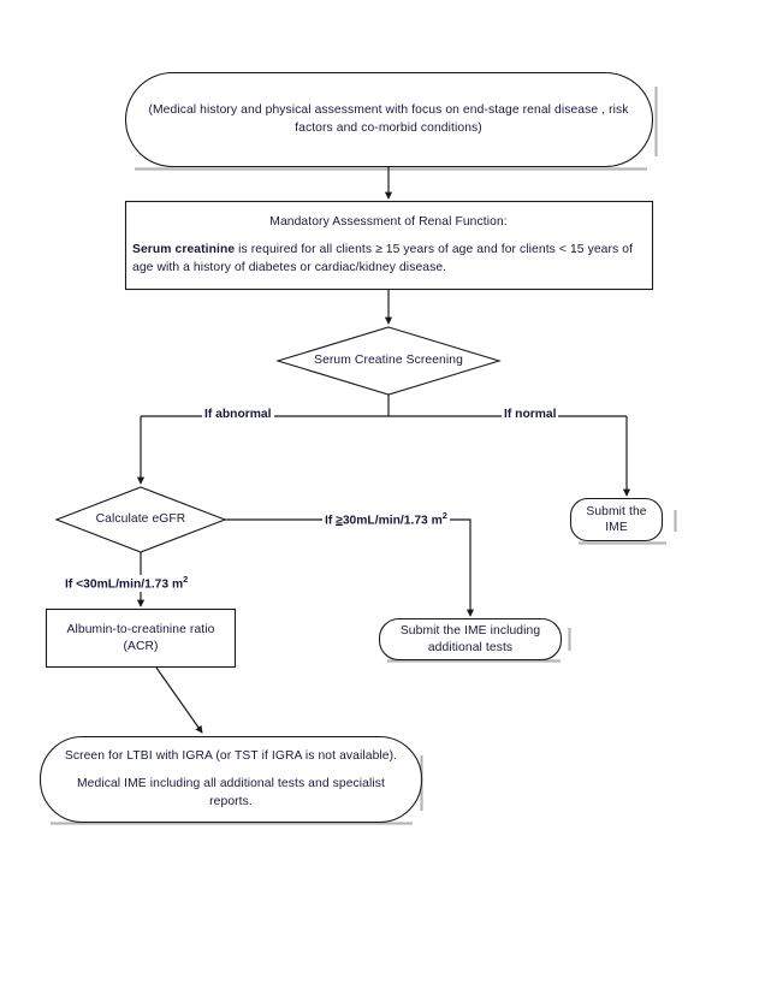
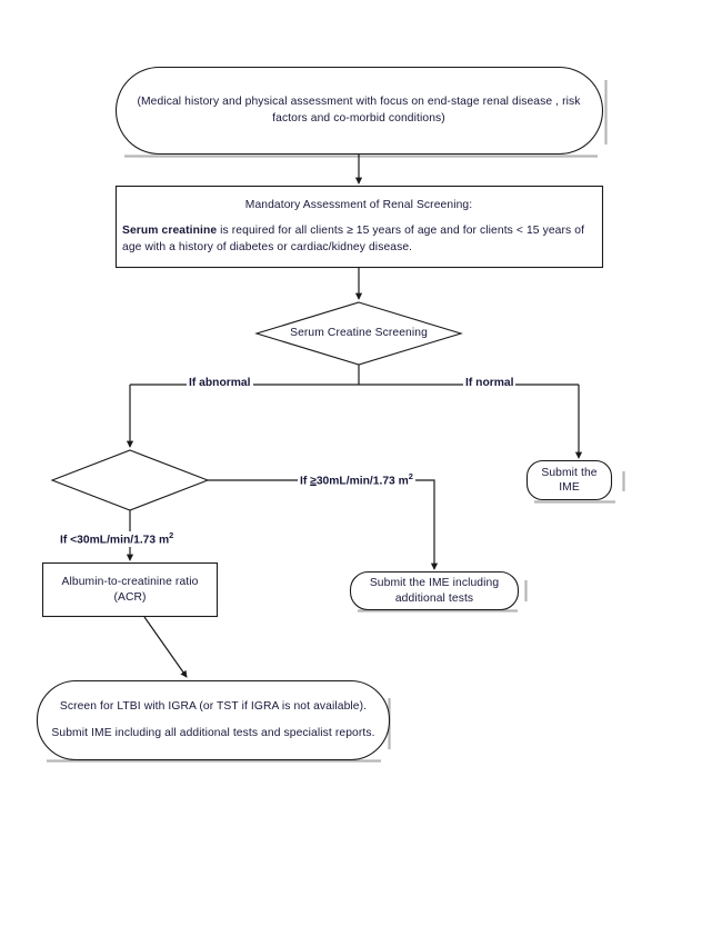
  (Medical history and physical assessment with focus on end-stage renal disease , risk factors and co-morbid conditions)
- Mandatory Assessment of Renal Function:
+ Mandatory Assessment of Renal Screening:
  Serum creatinine is required for all clients ≥ 15 years of age and for clients < 15 years of age with a history of diabetes or cardiac/kidney disease.
  Serum Creatine Screening
- Calculate eGFR
  Submit the
  IME
  Submit the IME including
  additional tests
  Albumin-to-creatinine ratio
  (ACR)
  Screen for LTBI with IGRA (or TST if IGRA is not available).
- Medical IME including all additional tests and specialist reports.
+ Submit IME including all additional tests and specialist reports.
  If abnormal
  If normal
  If ≥30mL/min/1.73 m2
  If <30mL/min/1.73 m2
